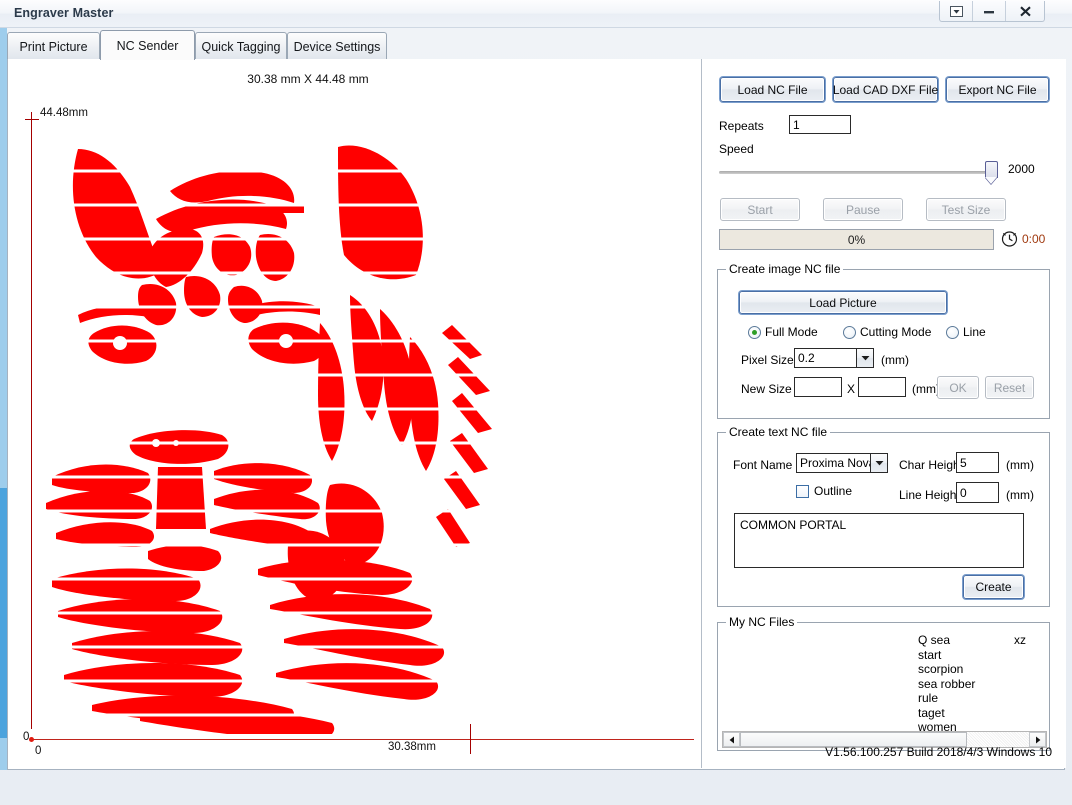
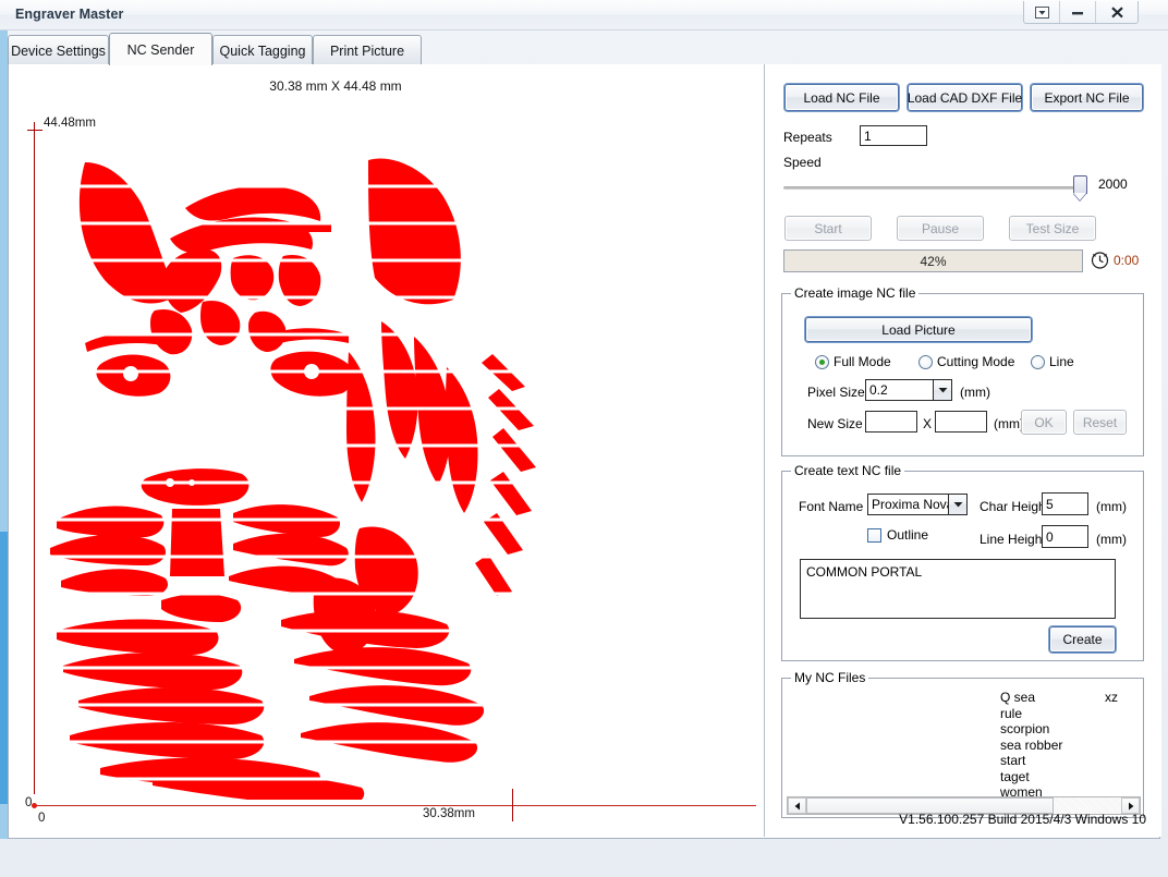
  Engraver Master
- Print Picture
+ Device Settings
  NC Sender
  Quick Tagging
- Device Settings
+ Print Picture
  30.38 mm X 44.48 mm
  44.48mm
  30.38mm
  0
  0
  Load NC File
  Load CAD DXF File
  Export NC File
  Repeats
  1
  Speed
  2000
  Start
  Pause
  Test Size
- 0%
+ 42%
  0:00
  Create image NC file
  Load Picture
  Full Mode
  Cutting Mode
  Line
  Pixel Size
  0.2
  (mm)
  New Size
  X
  (mm
  OK
  Reset
  Create text NC file
  Font Name
  Proxima Nov
  Char Heig
  5
  (mm)
  Outline
  Line Heigh
  0
  (mm)
  COMMON PORTAL
  Create
  My NC Files
  Q sea
- start
+ rule
  scorpion
  sea robber
- rule
+ start
  taget
  women
  xz
- V1.56.100.257 Build 2018/4/3 Windows 10
+ V1.56.100.257 Build 2015/4/3 Windows 10
